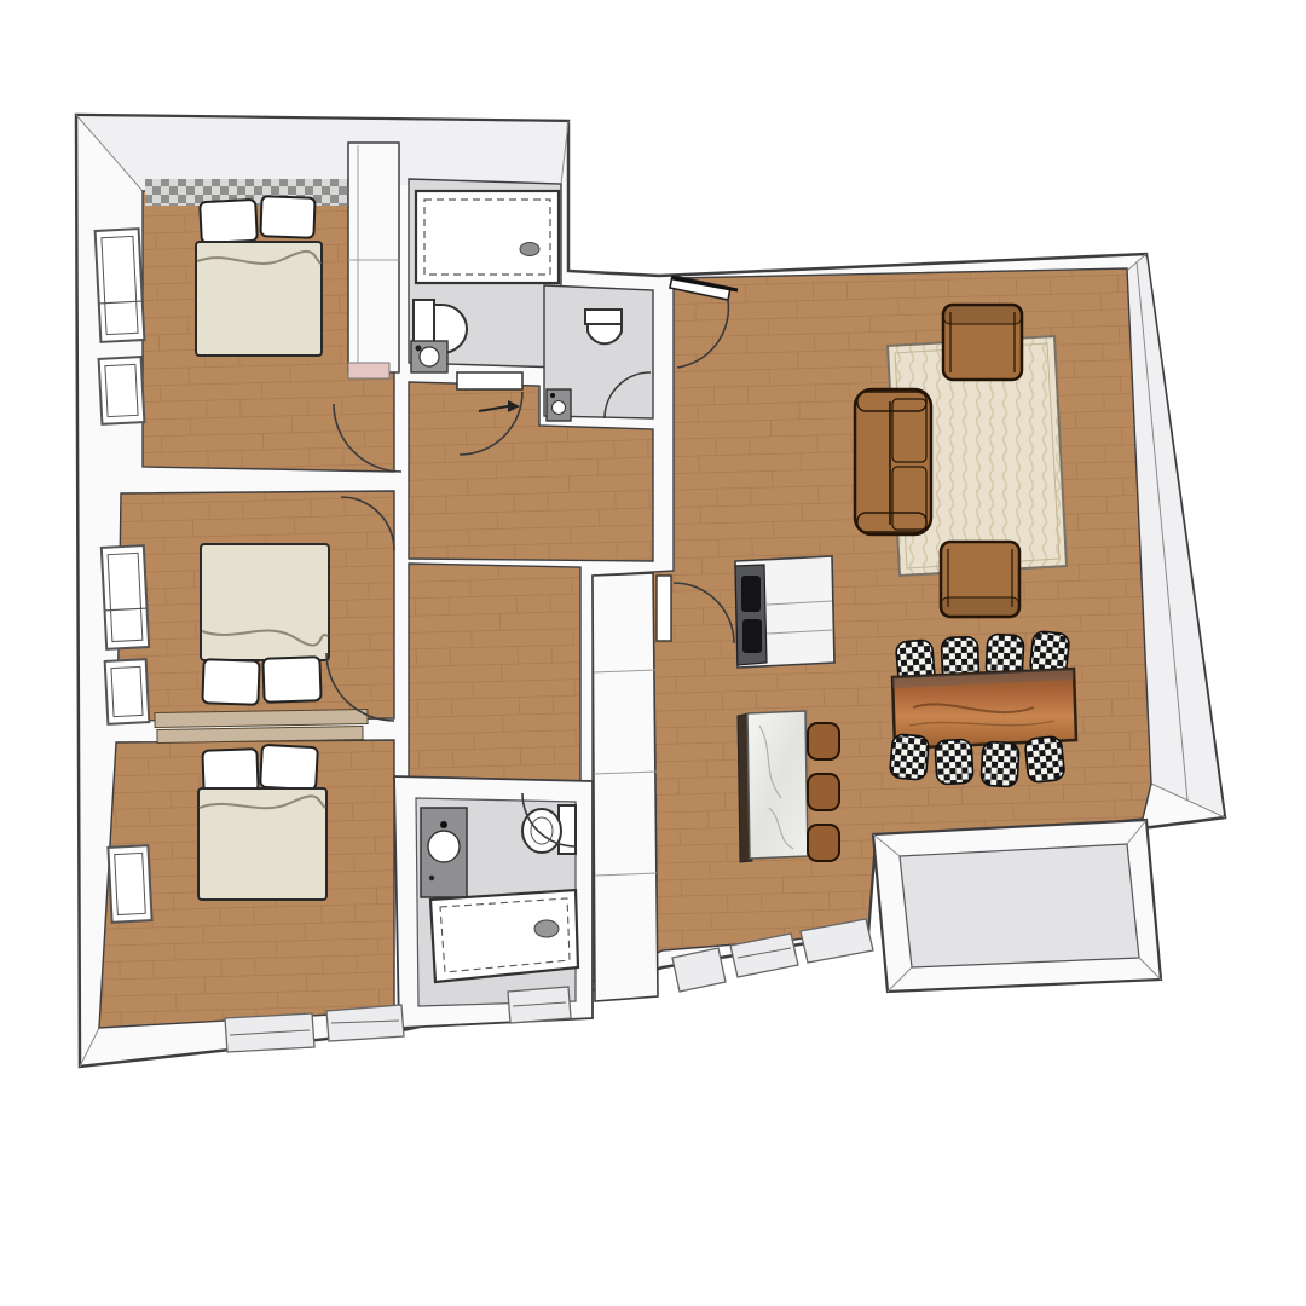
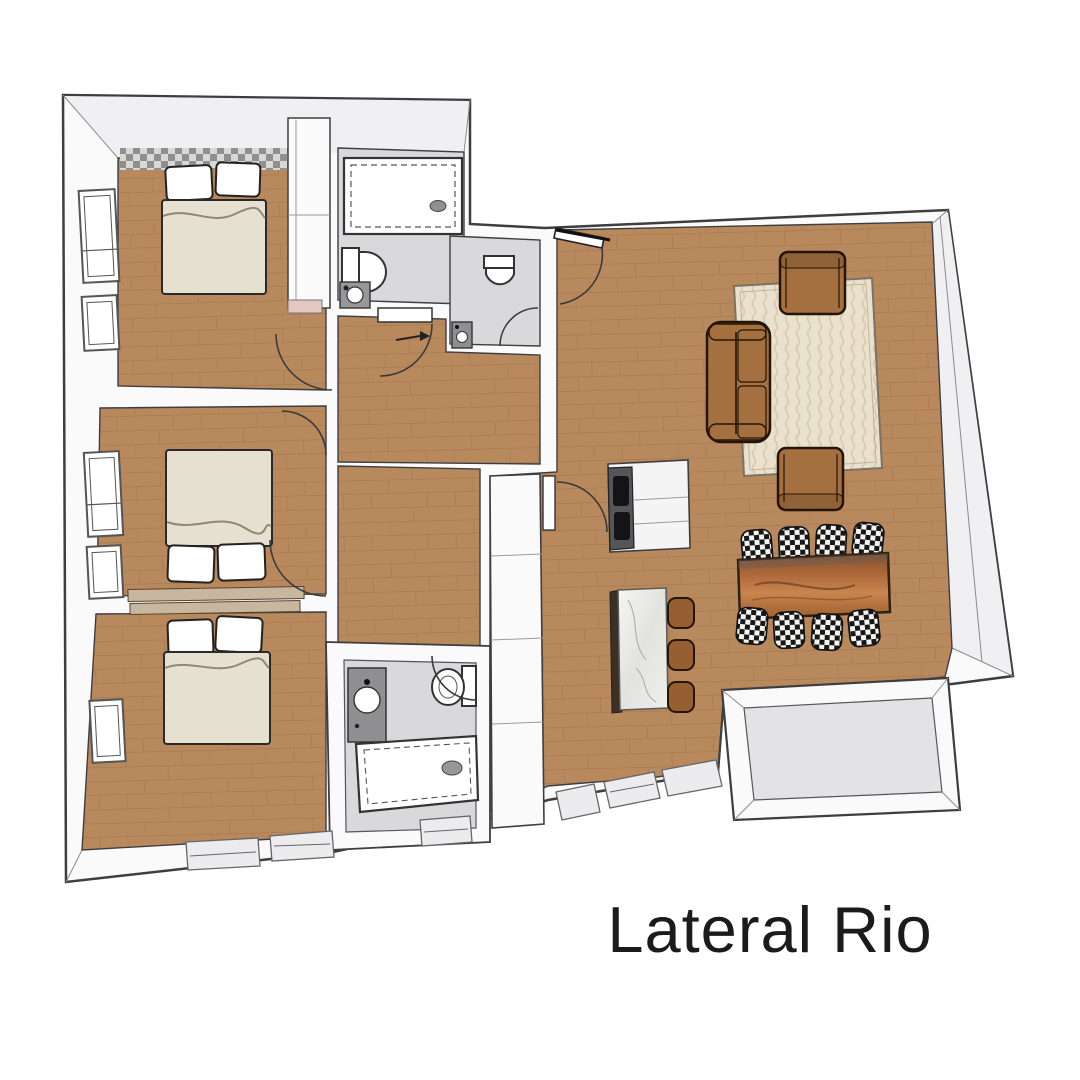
+ Lateral Rio
